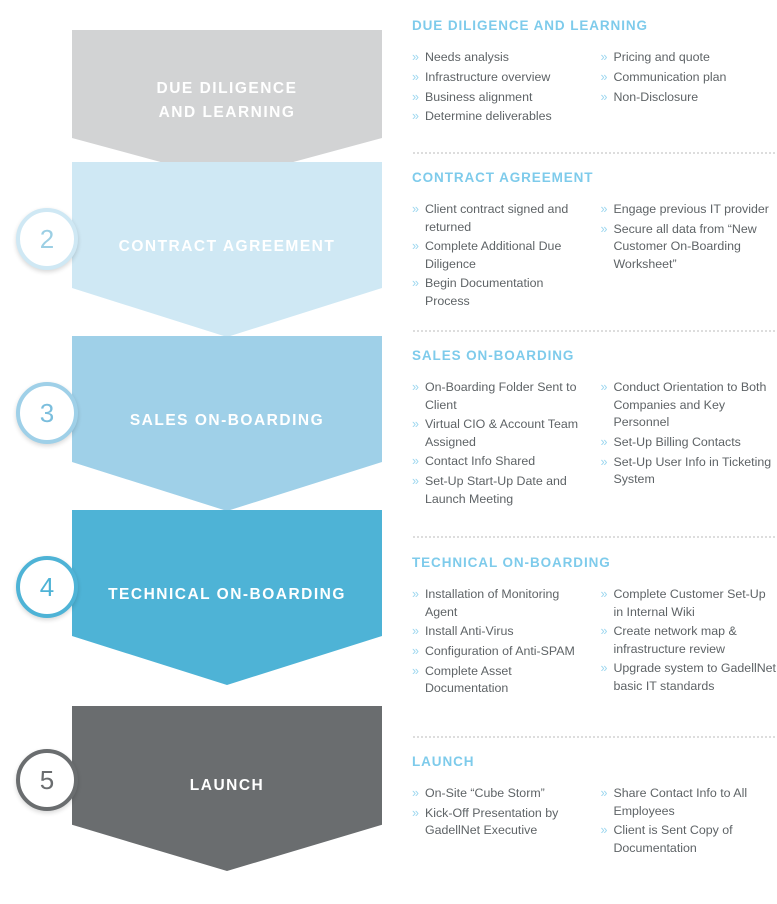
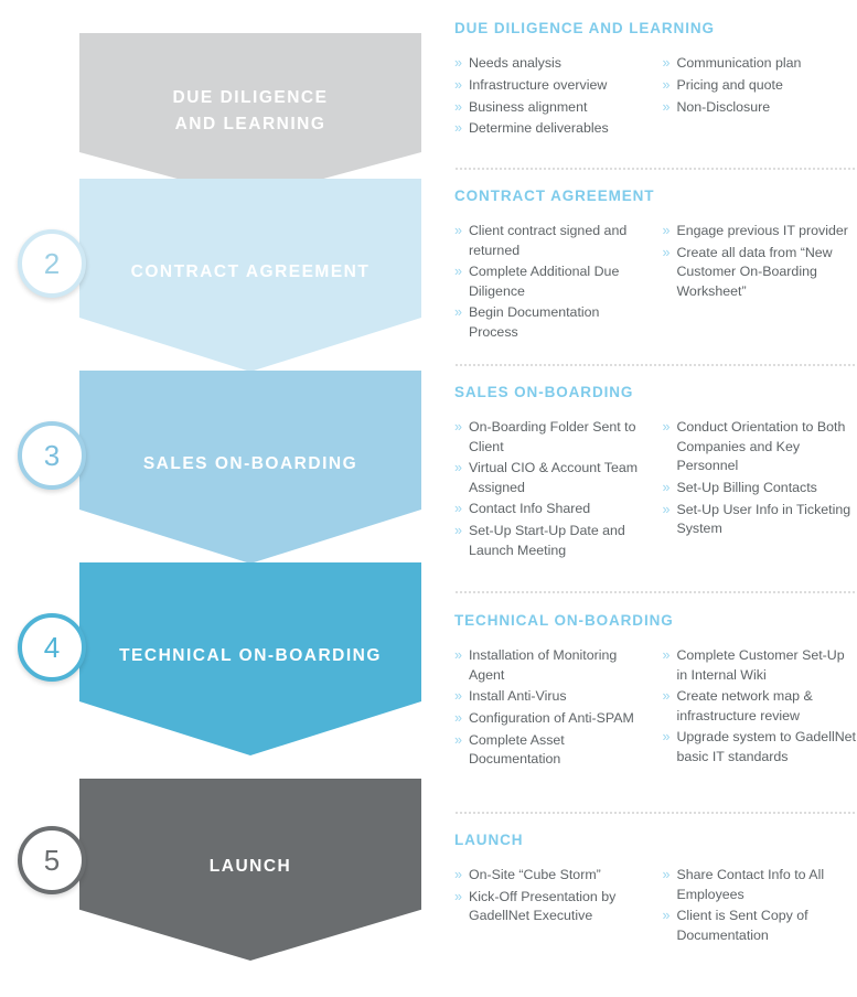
  DUE DILIGENCE
  AND LEARNING
  CONTRACT AGREEMENT
  2
  SALES ON-BOARDING
  3
  TECHNICAL ON-BOARDING
  4
  LAUNCH
  5
  DUE DILIGENCE AND LEARNING
  »
  Needs analysis
  »
  Infrastructure overview
  »
  Business alignment
  »
  Determine deliverables
  »
- Pricing and quote
+ Communication plan
  »
- Communication plan
+ Pricing and quote
  »
  Non-Disclosure
  CONTRACT AGREEMENT
  »
  Client contract signed and returned
  »
  Complete Additional Due Diligence
  »
  Begin Documentation Process
  »
  Engage previous IT provider
  »
- Secure all data from “New Customer On-Boarding Worksheet”
+ Create all data from “New Customer On-Boarding Worksheet”
  SALES ON-BOARDING
  »
  On-Boarding Folder Sent to Client
  »
  Virtual CIO & Account Team Assigned
  »
  Contact Info Shared
  »
  Set-Up Start-Up Date and Launch Meeting
  »
  Conduct Orientation to Both Companies and Key Personnel
  »
  Set-Up Billing Contacts
  »
  Set-Up User Info in Ticketing System
  TECHNICAL ON-BOARDING
  »
  Installation of Monitoring Agent
  »
  Install Anti-Virus
  »
  Configuration of Anti-SPAM
  »
  Complete Asset Documentation
  »
  Complete Customer Set-Up in Internal Wiki
  »
  Create network map & infrastructure review
  »
  Upgrade system to GadellNet basic IT standards
  LAUNCH
  »
  On-Site “Cube Storm”
  »
  Kick-Off Presentation by GadellNet Executive
  »
  Share Contact Info to All Employees
  »
  Client is Sent Copy of Documentation
